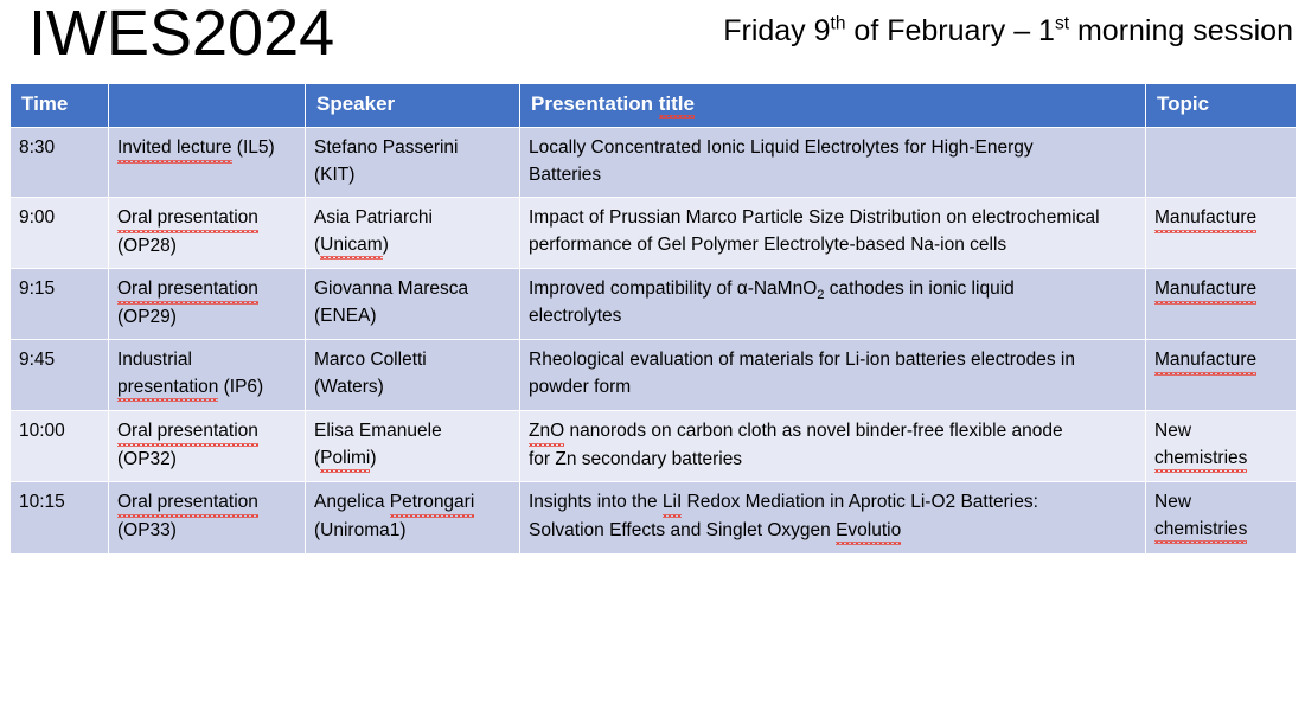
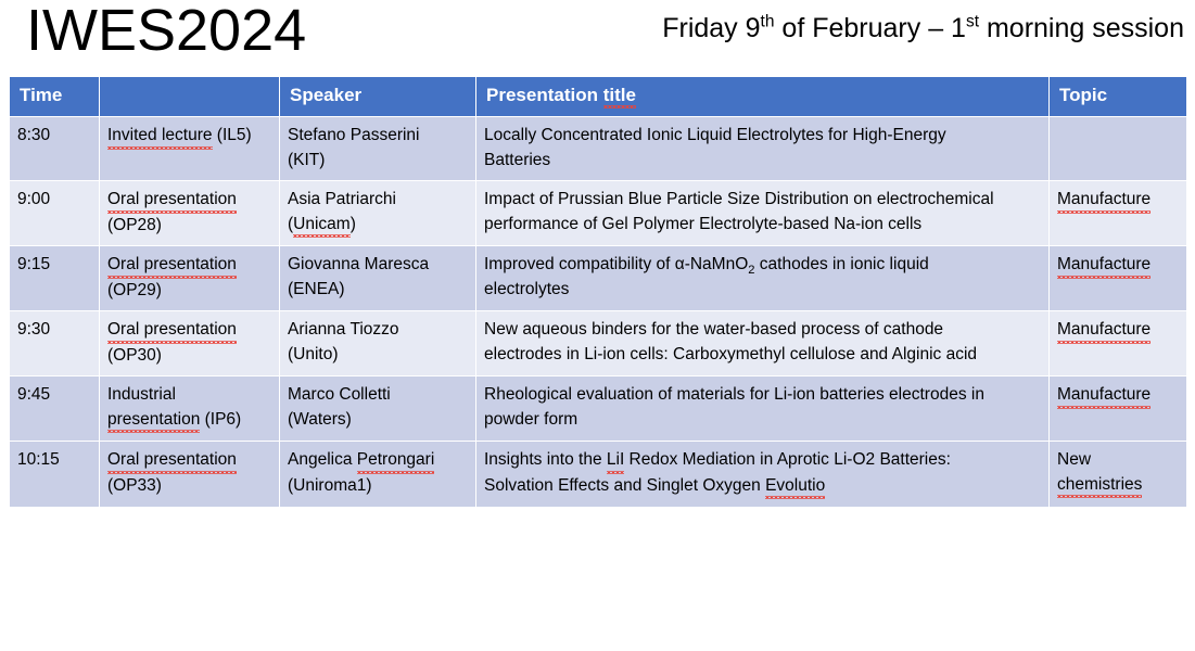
  IWES2024
  Friday 9th of February – 1st morning session
  Time		Speaker	Presentation title	Topic
  8:30	Invited lecture (IL5)	Stefano Passerini(KIT)	Locally Concentrated Ionic Liquid Electrolytes for High-EnergyBatteries
- 9:00	Oral presentation(OP28)	Asia Patriarchi(Unicam)	Impact of Prussian Marco Particle Size Distribution on electrochemicalperformance of Gel Polymer Electrolyte-based Na-ion cells	Manufacture
+ 9:00	Oral presentation(OP28)	Asia Patriarchi(Unicam)	Impact of Prussian Blue Particle Size Distribution on electrochemicalperformance of Gel Polymer Electrolyte-based Na-ion cells	Manufacture
  9:15	Oral presentation(OP29)	Giovanna Maresca(ENEA)	Improved compatibility of α-NaMnO2 cathodes in ionic liquidelectrolytes	Manufacture
+ 9:30	Oral presentation(OP30)	Arianna Tiozzo(Unito)	New aqueous binders for the water-based process of cathodeelectrodes in Li-ion cells: Carboxymethyl cellulose and Alginic acid	Manufacture
  9:45	Industrialpresentation (IP6)	Marco Colletti(Waters)	Rheological evaluation of materials for Li-ion batteries electrodes inpowder form	Manufacture
- 10:00	Oral presentation(OP32)	Elisa Emanuele(Polimi)	ZnO nanorods on carbon cloth as novel binder-free flexible anodefor Zn secondary batteries	Newchemistries
  10:15	Oral presentation(OP33)	Angelica Petrongari(Uniroma1)	Insights into the LiI Redox Mediation in Aprotic Li-O2 Batteries:Solvation Effects and Singlet Oxygen Evolutio	Newchemistries
